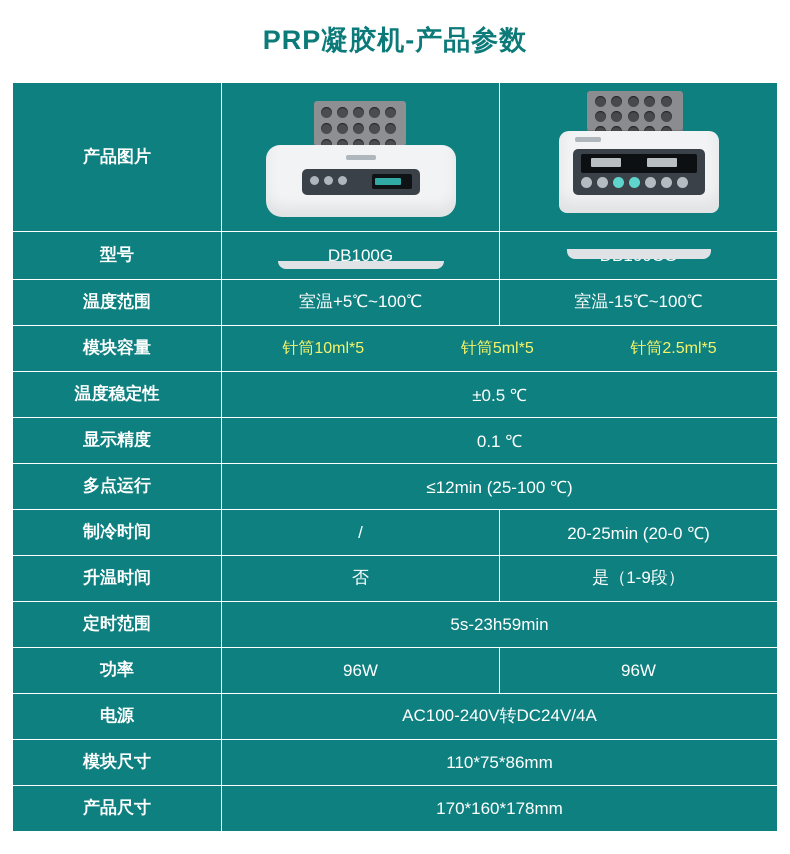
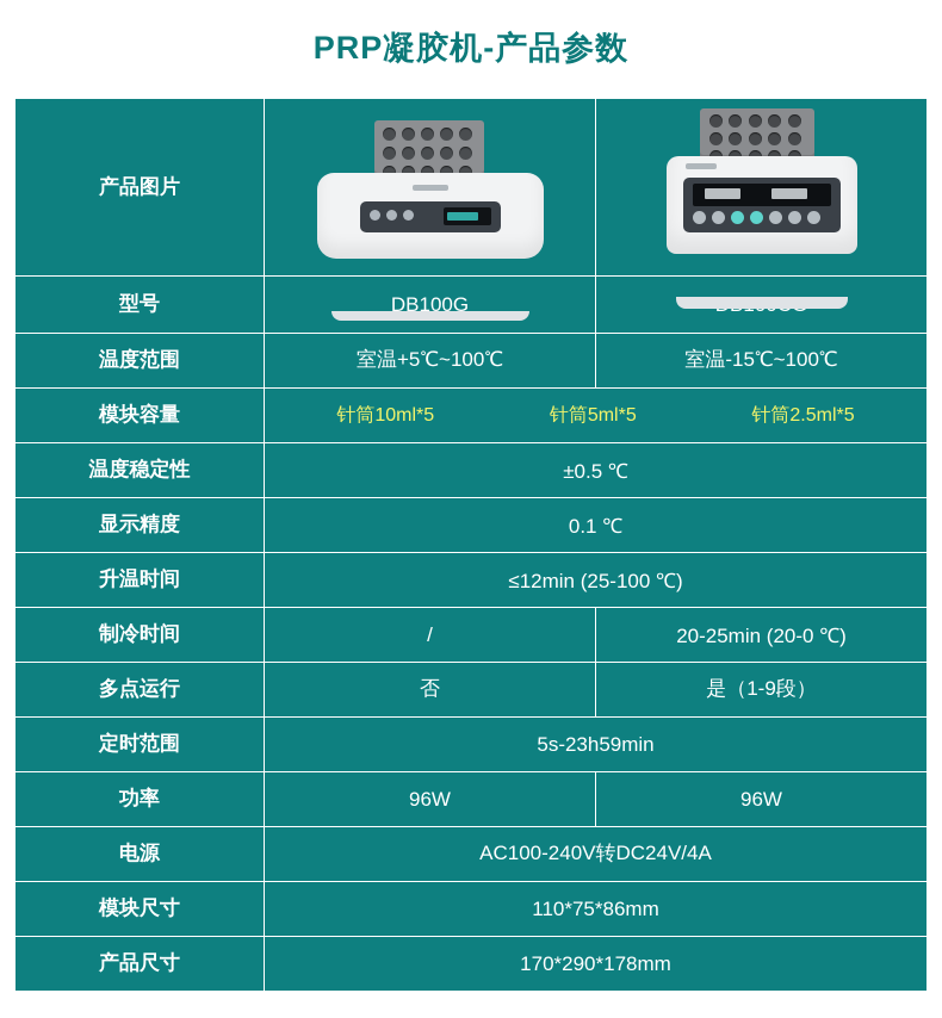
  PRP凝胶机-产品参数
  产品图片
  温度范围	室温+5℃~100℃	室温-15℃~100℃
  模块容量	针筒10ml*5 针筒5ml*5 针筒2.5ml*5
  温度稳定性	±0.5 ℃
  显示精度	0.1 ℃
- 多点运行	≤12min (25-100 ℃)
+ 升温时间	≤12min (25-100 ℃)
  制冷时间	/	20-25min (20-0 ℃)
- 升温时间	否	是（1-9段）
+ 多点运行	否	是（1-9段）
  定时范围	5s-23h59min
  功率	96W	96W
  电源	AC100-240V转DC24V/4A
  模块尺寸	110*75*86mm
- 产品尺寸	170*160*178mm
+ 产品尺寸	170*290*178mm
